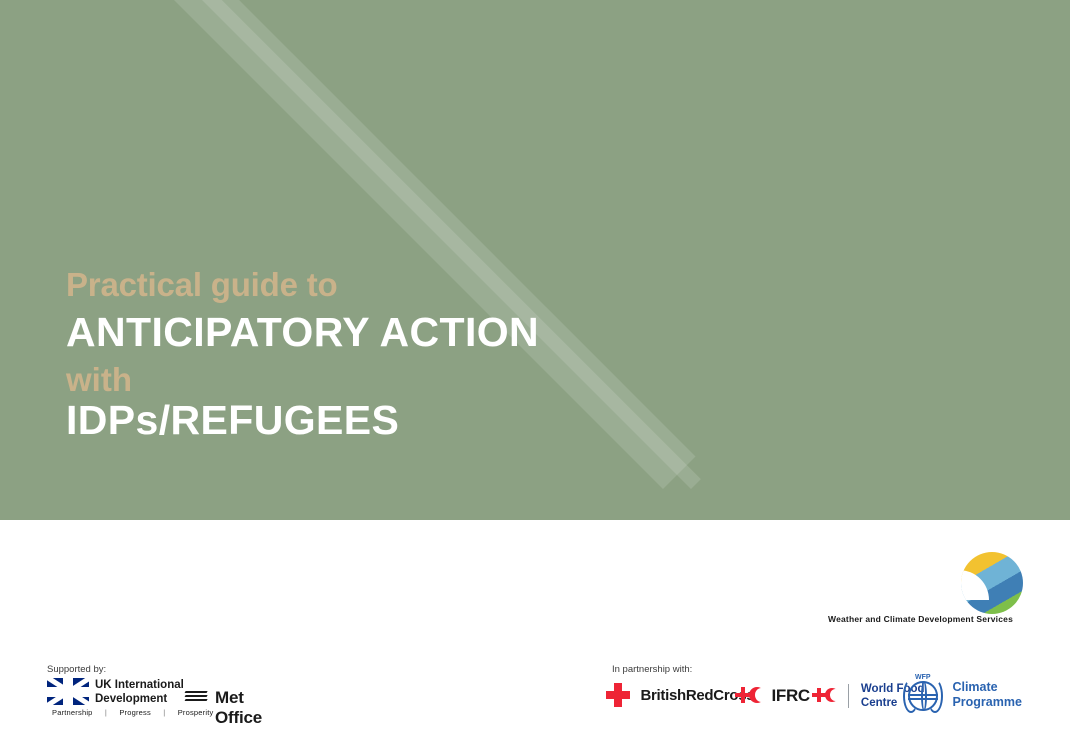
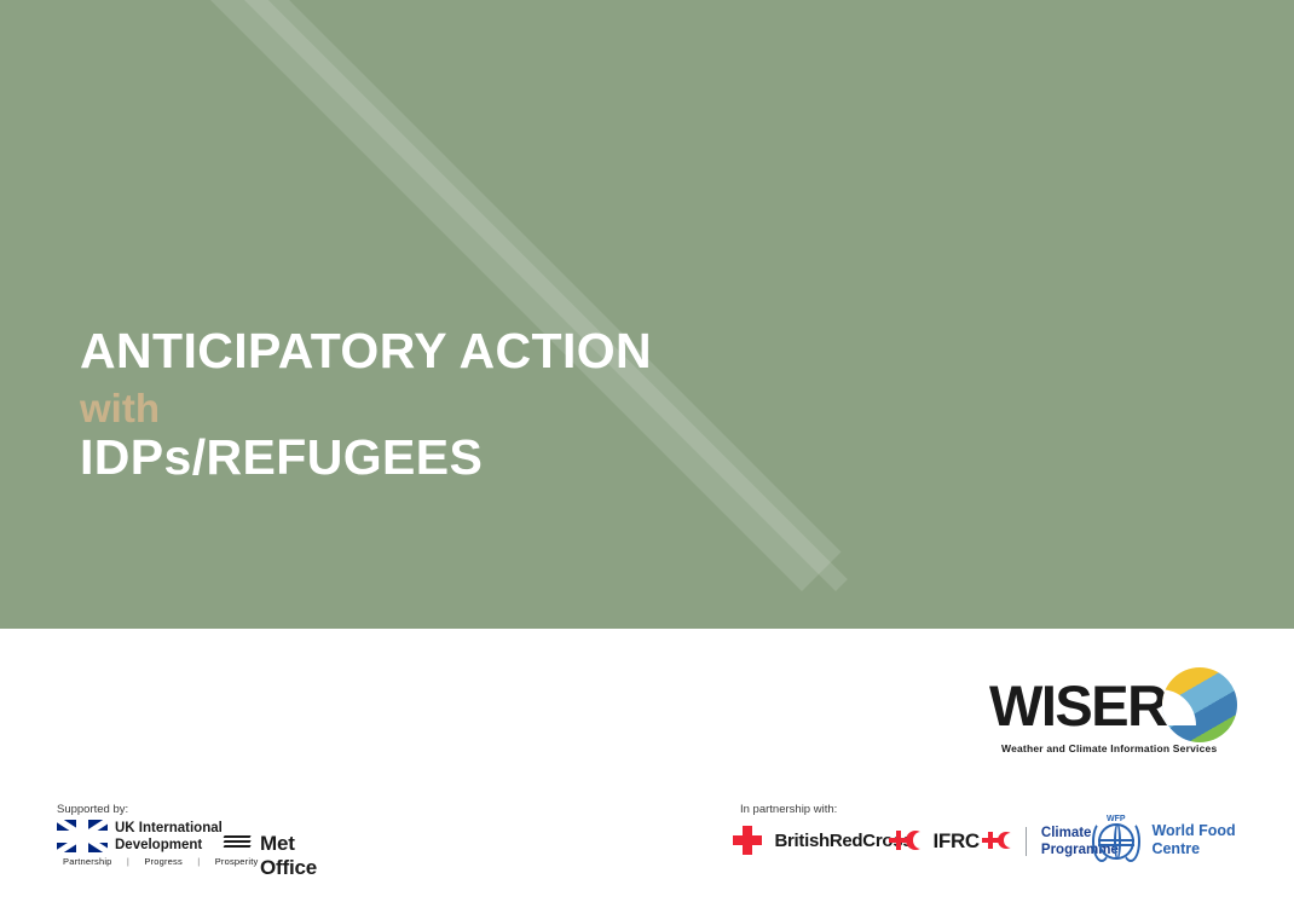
- Practical guide to
  ANTICIPATORY ACTION
  with
  IDPs/REFUGEES
+ WISER
- Weather and Climate Development Services
+ Weather and Climate Information Services
  Supported by:
  UK International
  Development
  Partnership | Progress | Prosperity
  Met Office
  In partnership with:
  BritishRedCro
  IFRC
- World Food
+ Climate
- Centre
+ Programme
- Climate
+ World Food
- Programme
+ Centre
